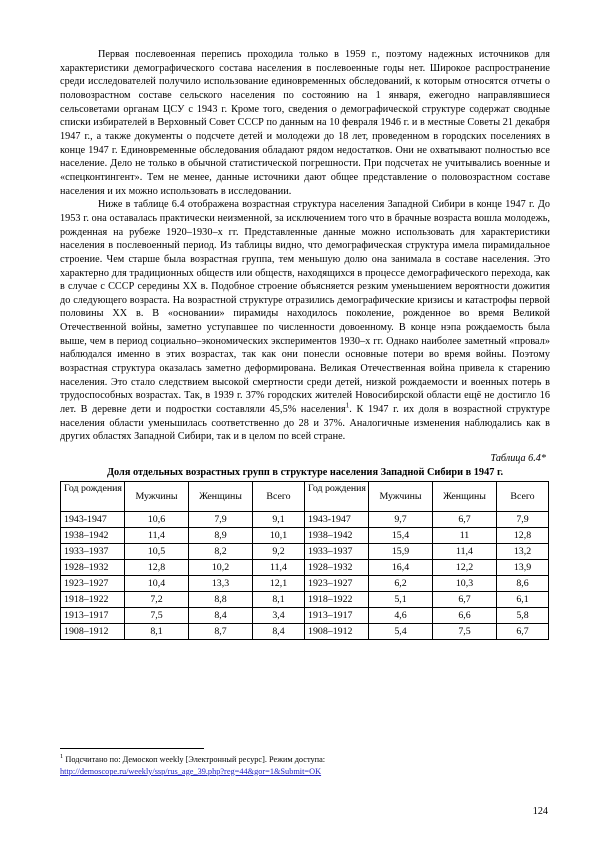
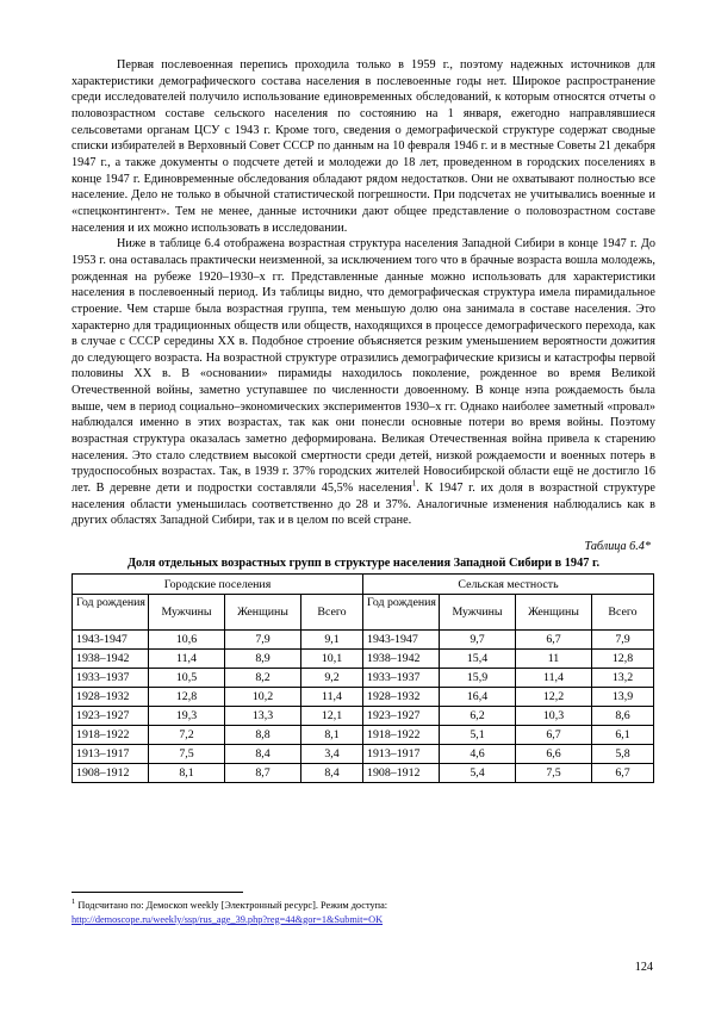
  Первая послевоенная перепись проходила только в 1959 г., поэтому надежных источников для характеристики демографического состава населения в послевоенные годы нет. Широкое распространение среди исследователей получило использование единовременных обследований, к которым относятся отчеты о половозрастном составе сельского населения по состоянию на 1 января, ежегодно направлявшиеся сельсоветами органам ЦСУ с 1943 г. Кроме того, сведения о демографической структуре содержат сводные списки избирателей в Верховный Совет СССР по данным на 10 февраля 1946 г. и в местные Советы 21 декабря 1947 г., а также документы о подсчете детей и молодежи до 18 лет, проведенном в городских поселениях в конце 1947 г. Единовременные обследования обладают рядом недостатков. Они не охватывают полностью все население. Дело не только в обычной статистической погрешности. При подсчетах не учитывались военные и «спецконтингент». Тем не менее, данные источники дают общее представление о половозрастном составе населения и их можно использовать в исследовании.
  Ниже в таблице 6.4 отображена возрастная структура населения Западной Сибири в конце 1947 г. До 1953 г. она оставалась практически неизменной, за исключением того что в брачные возраста вошла молодежь, рожденная на рубеже 1920–1930–х гг. Представленные данные можно использовать для характеристики населения в послевоенный период. Из таблицы видно, что демографическая структура имела пирамидальное строение. Чем старше была возрастная группа, тем меньшую долю она занимала в составе населения. Это характерно для традиционных обществ или обществ, находящихся в процессе демографического перехода, как в случае с СССР середины XX в. Подобное строение объясняется резким уменьшением вероятности дожития до следующего возраста. На возрастной структуре отразились демографические кризисы и катастрофы первой половины XX в. В «основании» пирамиды находилось поколение, рожденное во время Великой Отечественной войны, заметно уступавшее по численности довоенному. В конце нэпа рождаемость была выше, чем в период социально–экономических экспериментов 1930–х гг. Однако наиболее заметный «провал» наблюдался именно в этих возрастах, так как они понесли основные потери во время войны. Поэтому возрастная структура оказалась заметно деформирована. Великая Отечественная война привела к старению населения. Это стало следствием высокой смертности среди детей, низкой рождаемости и военных потерь в трудоспособных возрастах. Так, в 1939 г. 37% городских жителей Новосибирской области ещё не достигло 16 лет. В деревне дети и подростки составляли 45,5% населения1. К 1947 г. их доля в возрастной структуре населения области уменьшилась соответственно до 28 и 37%. Аналогичные изменения наблюдались как в других областях Западной Сибири, так и в целом по всей стране.
  Таблица 6.4*
  Доля отдельных возрастных групп в структуре населения Западной Сибири в 1947 г.
+ Городские поселения	Сельская местность
  Год рождения	Мужчины	Женщины	Всего	Год рождения	Мужчины	Женщины	Всего
  1943-1947	10,6	7,9	9,1	1943-1947	9,7	6,7	7,9
  1938–1942	11,4	8,9	10,1	1938–1942	15,4	11	12,8
  1933–1937	10,5	8,2	9,2	1933–1937	15,9	11,4	13,2
  1928–1932	12,8	10,2	11,4	1928–1932	16,4	12,2	13,9
- 1923–1927	10,4	13,3	12,1	1923–1927	6,2	10,3	8,6
+ 1923–1927	19,3	13,3	12,1	1923–1927	6,2	10,3	8,6
  1918–1922	7,2	8,8	8,1	1918–1922	5,1	6,7	6,1
  1913–1917	7,5	8,4	3,4	1913–1917	4,6	6,6	5,8
  1908–1912	8,1	8,7	8,4	1908–1912	5,4	7,5	6,7
  Подсчитано по: Демоскоп weekly [Электронный ресурс]. Режим доступа:
  http://demoscope.ru/weekly/ssp/rus_age_39.php?reg=44&gor=1&Submit=OK
  124
